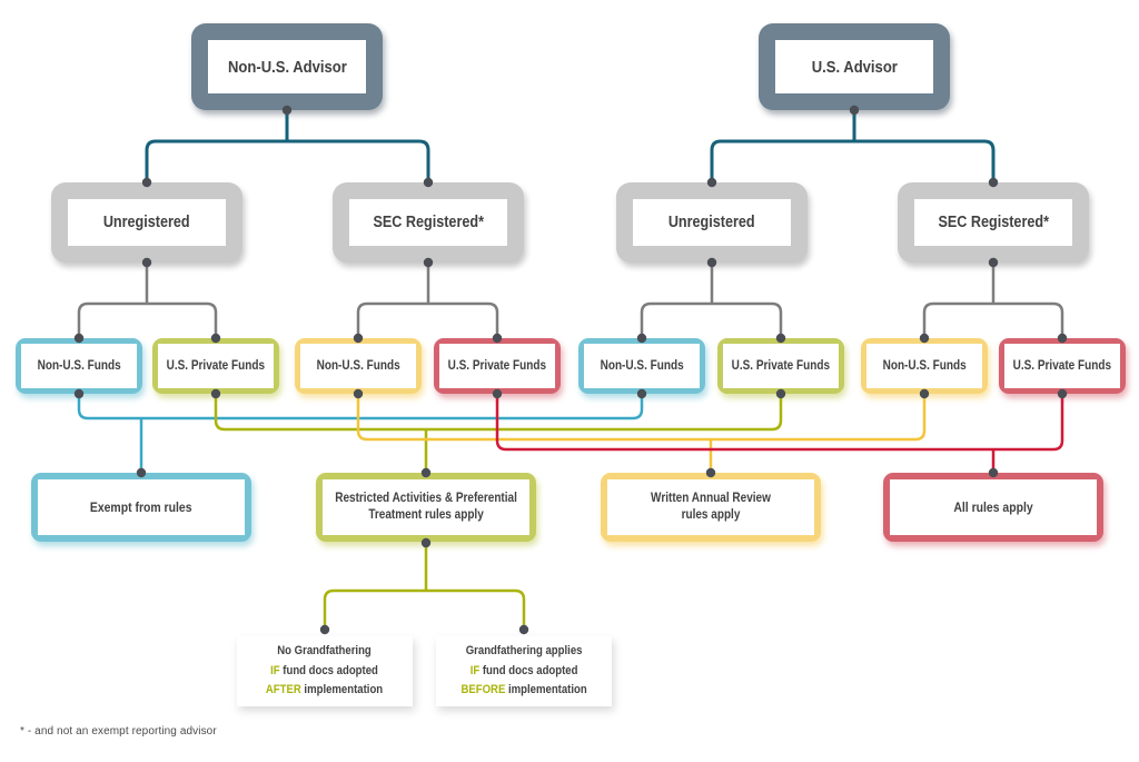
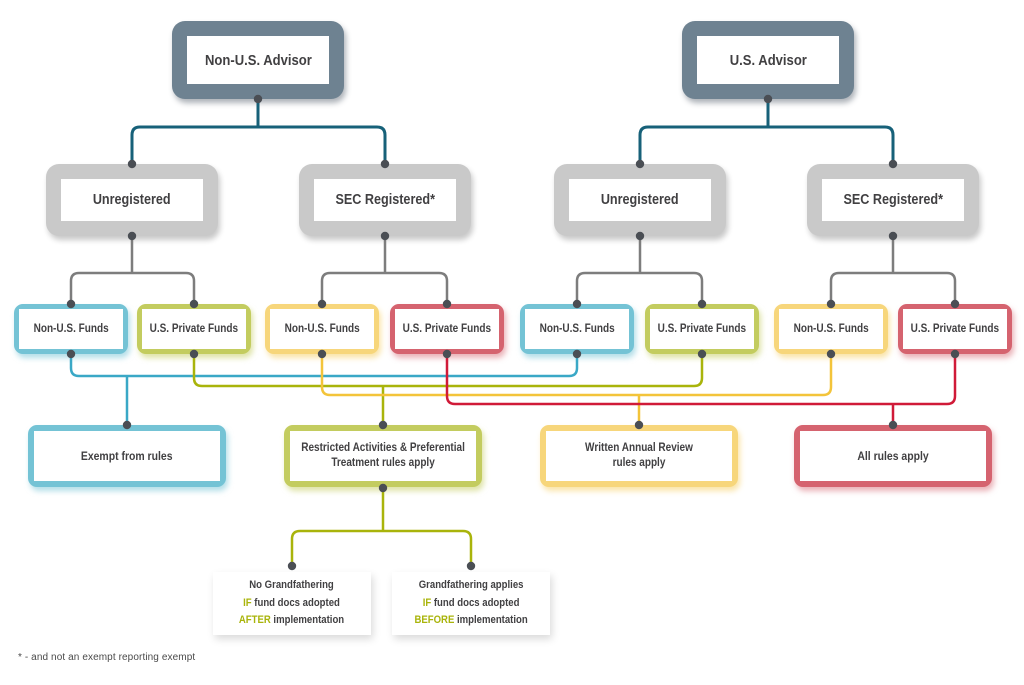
  Non-U.S. Advisor
  U.S. Advisor
  Unregistered
  SEC Registered*
  Unregistered
  SEC Registered*
  Non-U.S. Funds
  U.S. Private Funds
  Non-U.S. Funds
  U.S. Private Funds
  Non-U.S. Funds
  U.S. Private Funds
  Non-U.S. Funds
  U.S. Private Funds
  Exempt from rules
  Restricted Activities & Preferential
  Treatment rules apply
  Written Annual Review
  rules apply
  All rules apply
  No Grandfathering
  IF fund docs adopted
  AFTER implementation
  Grandfathering applies
  IF fund docs adopted
  BEFORE implementation
- * - and not an exempt reporting advisor
+ * - and not an exempt reporting exempt
